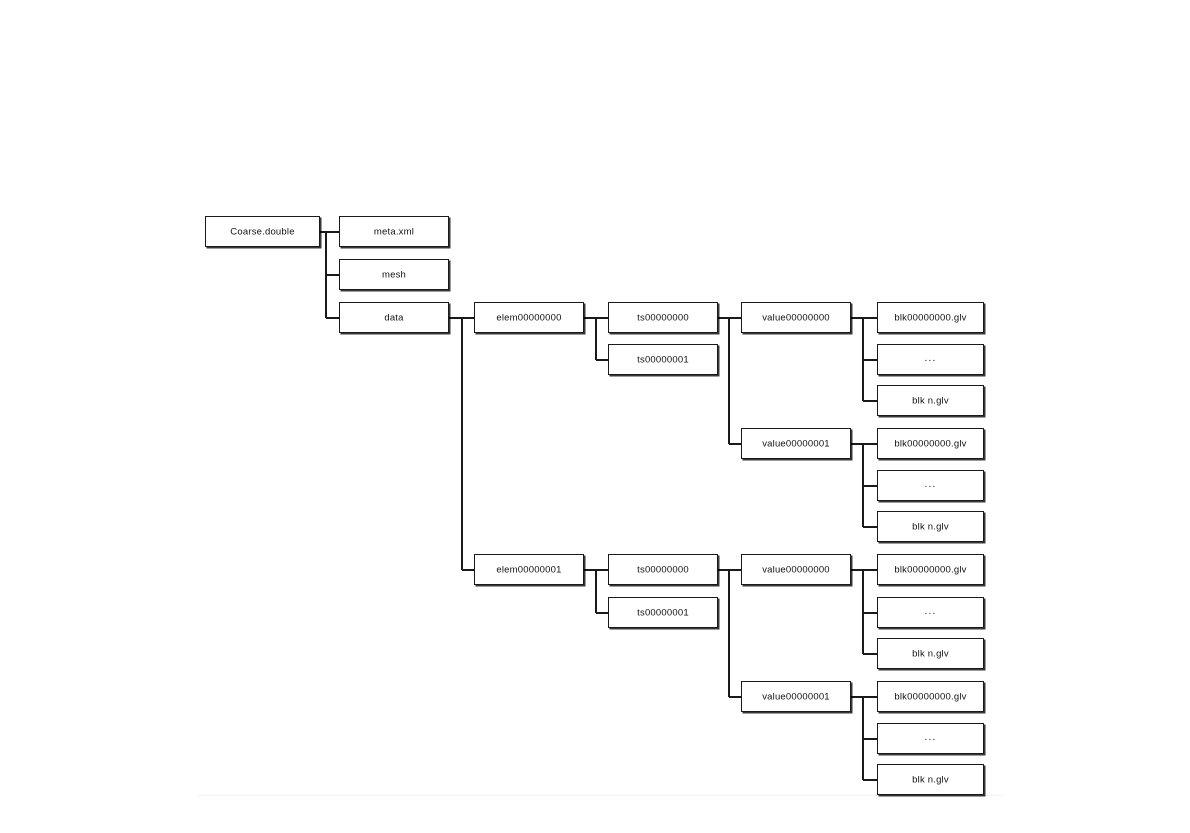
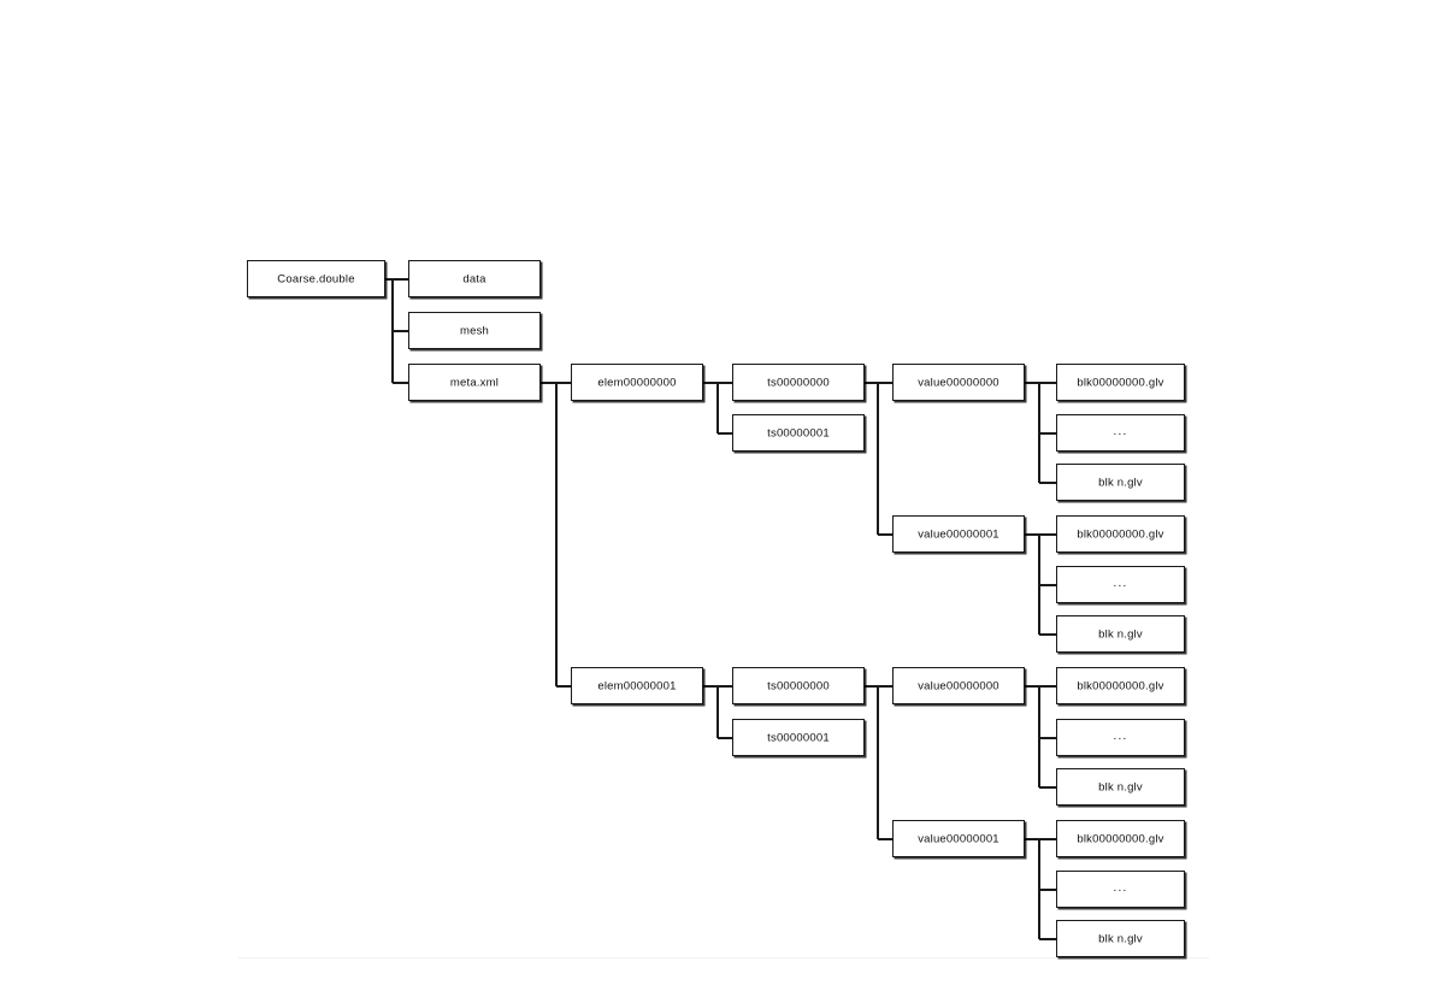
  Coarse.double
- meta.xml
+ data
  mesh
- data
+ meta.xml
  elem00000000
  ts00000000
  ts00000001
  value00000000
  blk00000000.glv
  ...
  blk n.glv
  value00000001
  blk00000000.glv
  ...
  blk n.glv
  elem00000001
  ts00000000
  ts00000001
  value00000000
  blk00000000.glv
  ...
  blk n.glv
  value00000001
  blk00000000.glv
  ...
  blk n.glv
